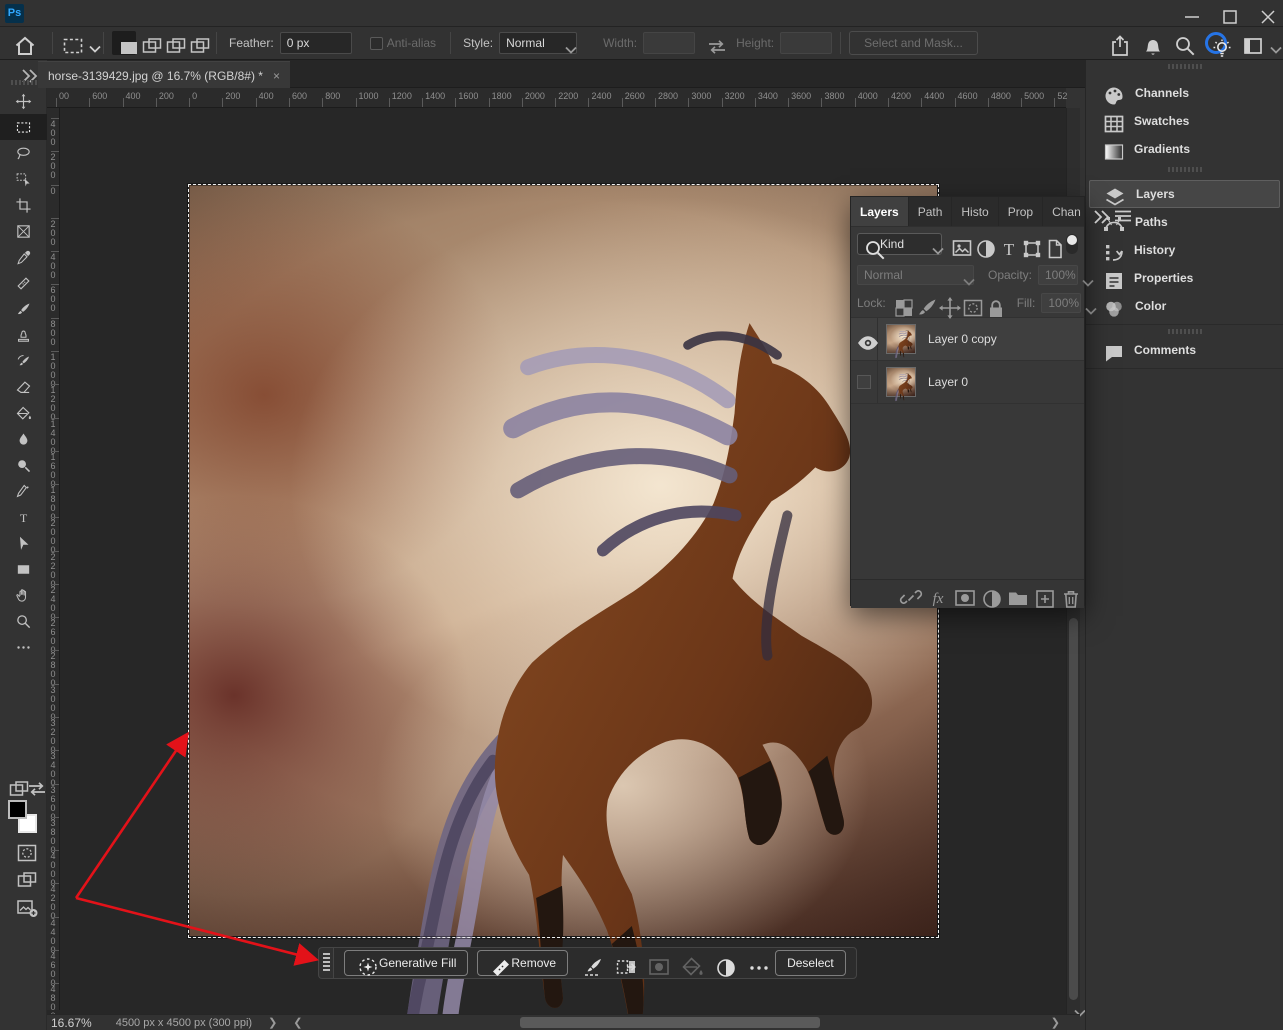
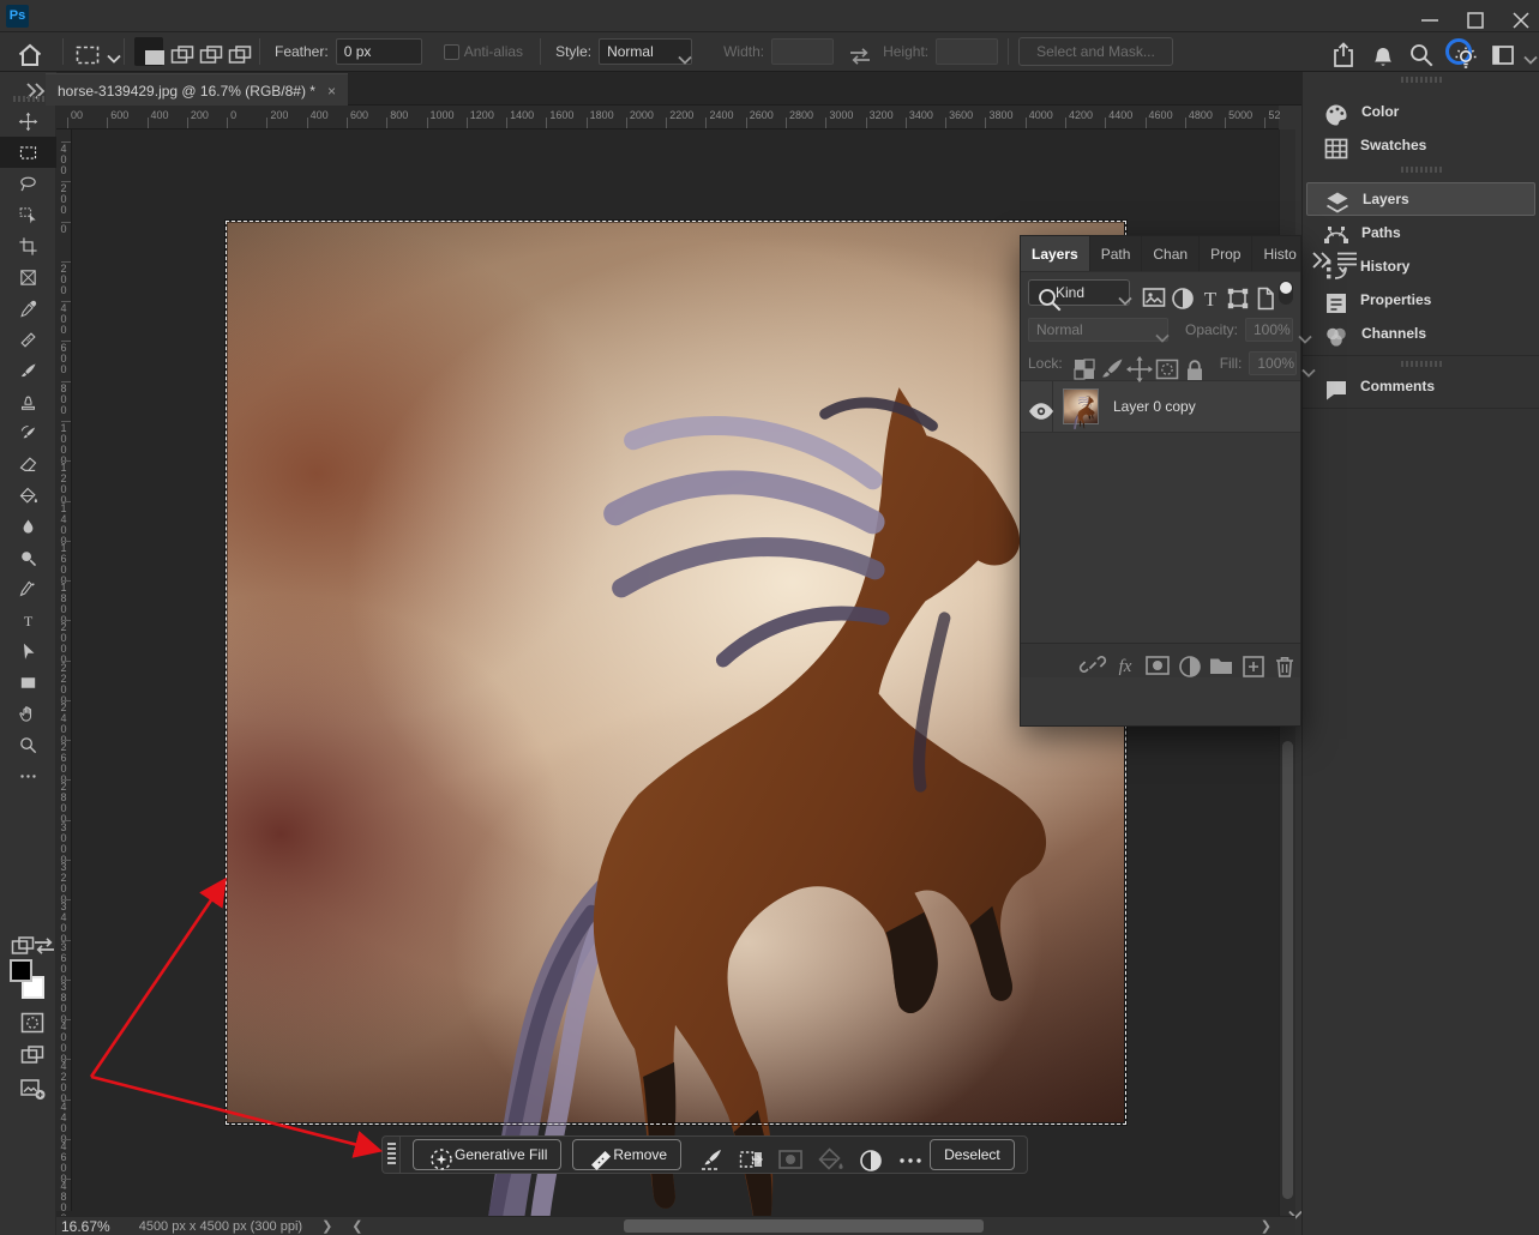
  Ps
  Feather:
  0 px
  Anti-alias
  Style:
  Normal
  Width:
  Height:
  Select and Mask...
  horse-3139429.jpg @ 16.7% (RGB/8#) *
  ×
  00
  600
  400
  200
  0
  200
  400
  600
  800
  1000
  1200
  1400
  1600
  1800
  2000
  2200
  2400
  2600
  2800
  3000
  3200
  3400
  3600
  3800
  4000
  4200
  4400
  4600
  4800
  5000
  52
  400
  200
  0
  200
  400
  600
  800
  100
  120
  140
  160
  180
  200
  220
  240
  260
  280
  300
  320
  340
  360
  380
  400
  420
  440
  460
  480
  16.67%
  4500 px x 4500 px (300 ppi)
  ❯
  ❮
  ❯
- Channels
+ Color
  Swatches
- Gradients
  Layers
  Paths
  History
  Properties
- Color
+ Channels
  Comments
  Layers
  Path
- Histo
+ Chan
  Prop
- Chan
+ Histo
  Kind
  Normal
  Opacity:
  100%
  Lock:
  Fill:
  100%
  Layer 0 copy
- Layer 0
  Generative Fill
  Remove
  Deselect
